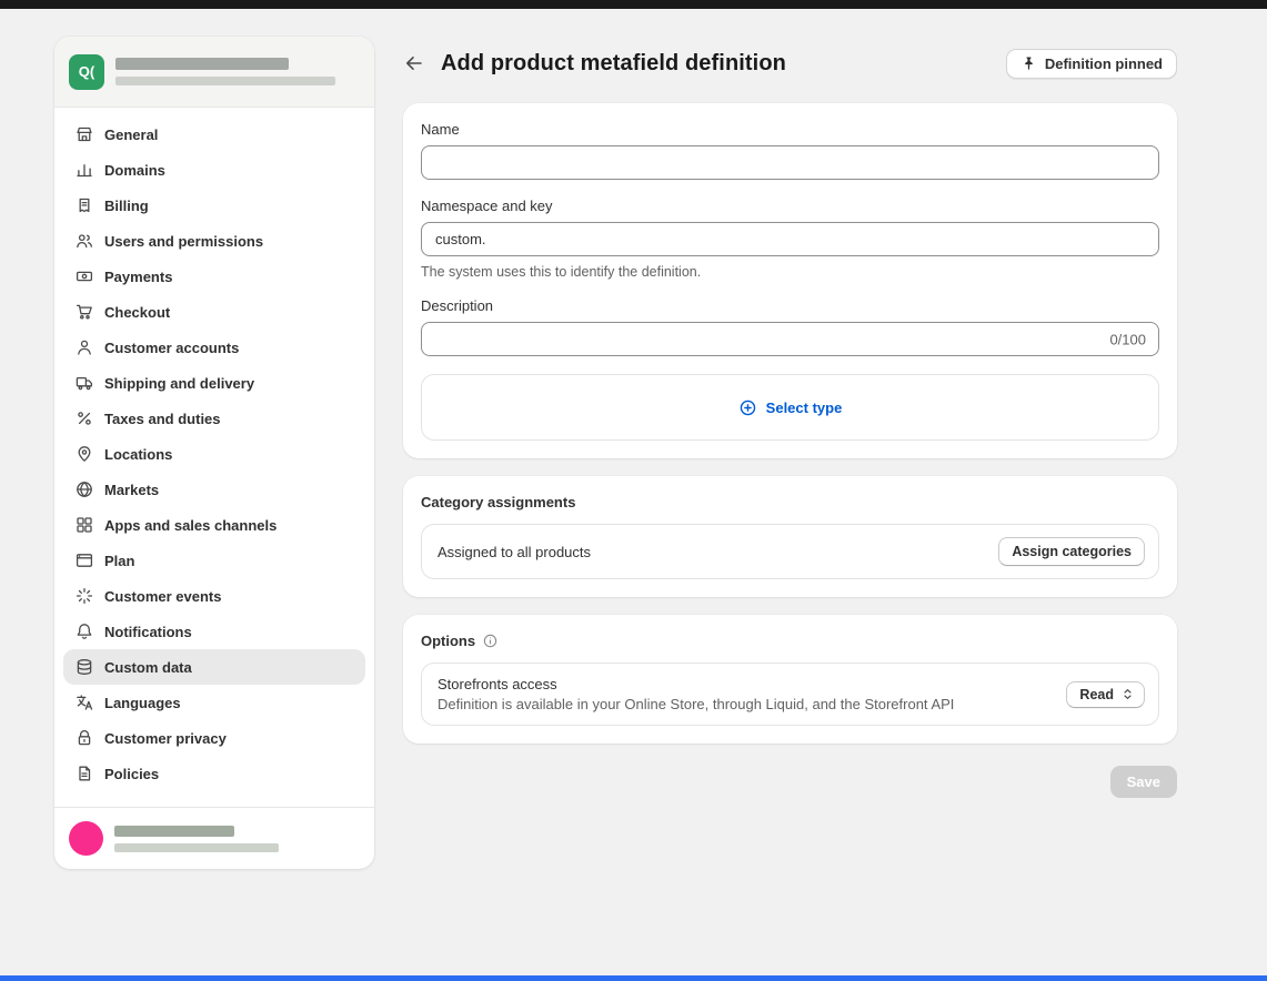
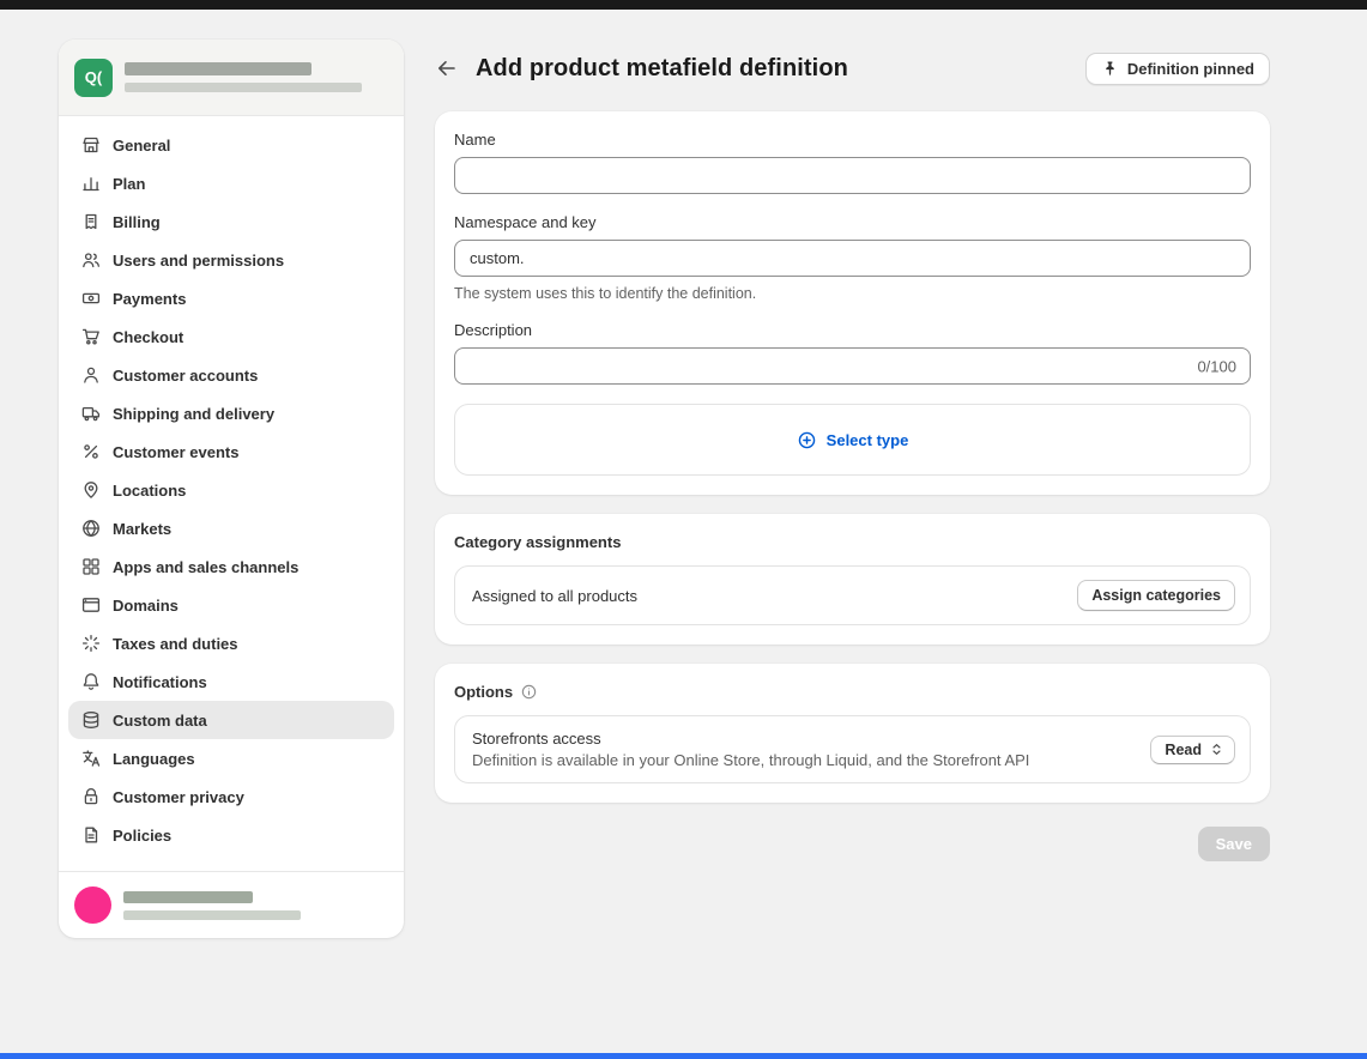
  Q(
  General
- Domains
+ Plan
  Billing
  Users and permissions
  Payments
  Checkout
  Customer accounts
  Shipping and delivery
- Taxes and duties
+ Customer events
  Locations
  Markets
  Apps and sales channels
- Plan
+ Domains
- Customer events
+ Taxes and duties
  Notifications
  Custom data
  Languages
  Customer privacy
  Policies
  Add product metafield definition
  Definition pinned
  Name
  Namespace and key
  custom.
  The system uses this to identify the definition.
  Description
  0/100
  Select type
  Category assignments
  Assigned to all products
  Assign categories
  Options
  Storefronts access
  Definition is available in your Online Store, through Liquid, and the Storefront API
  Read
  Save
